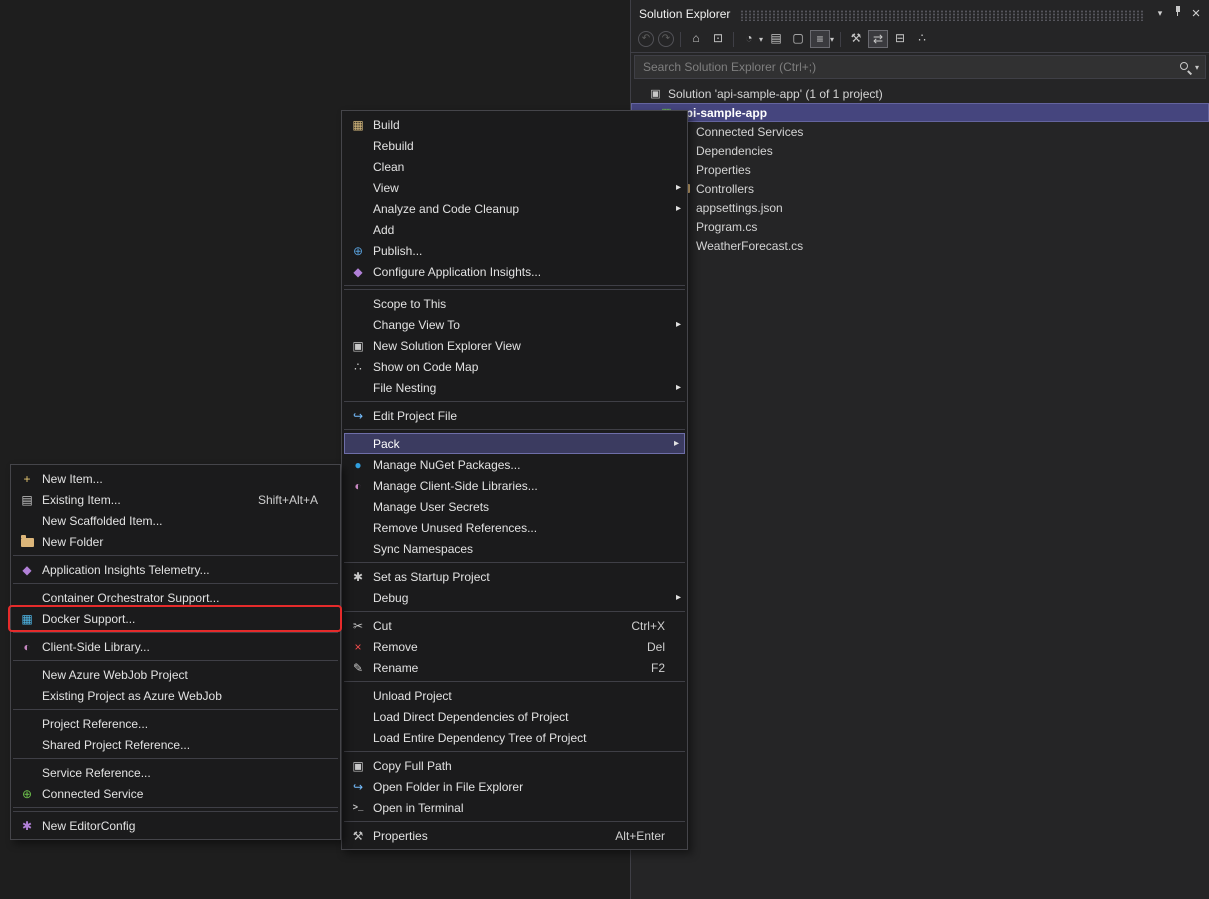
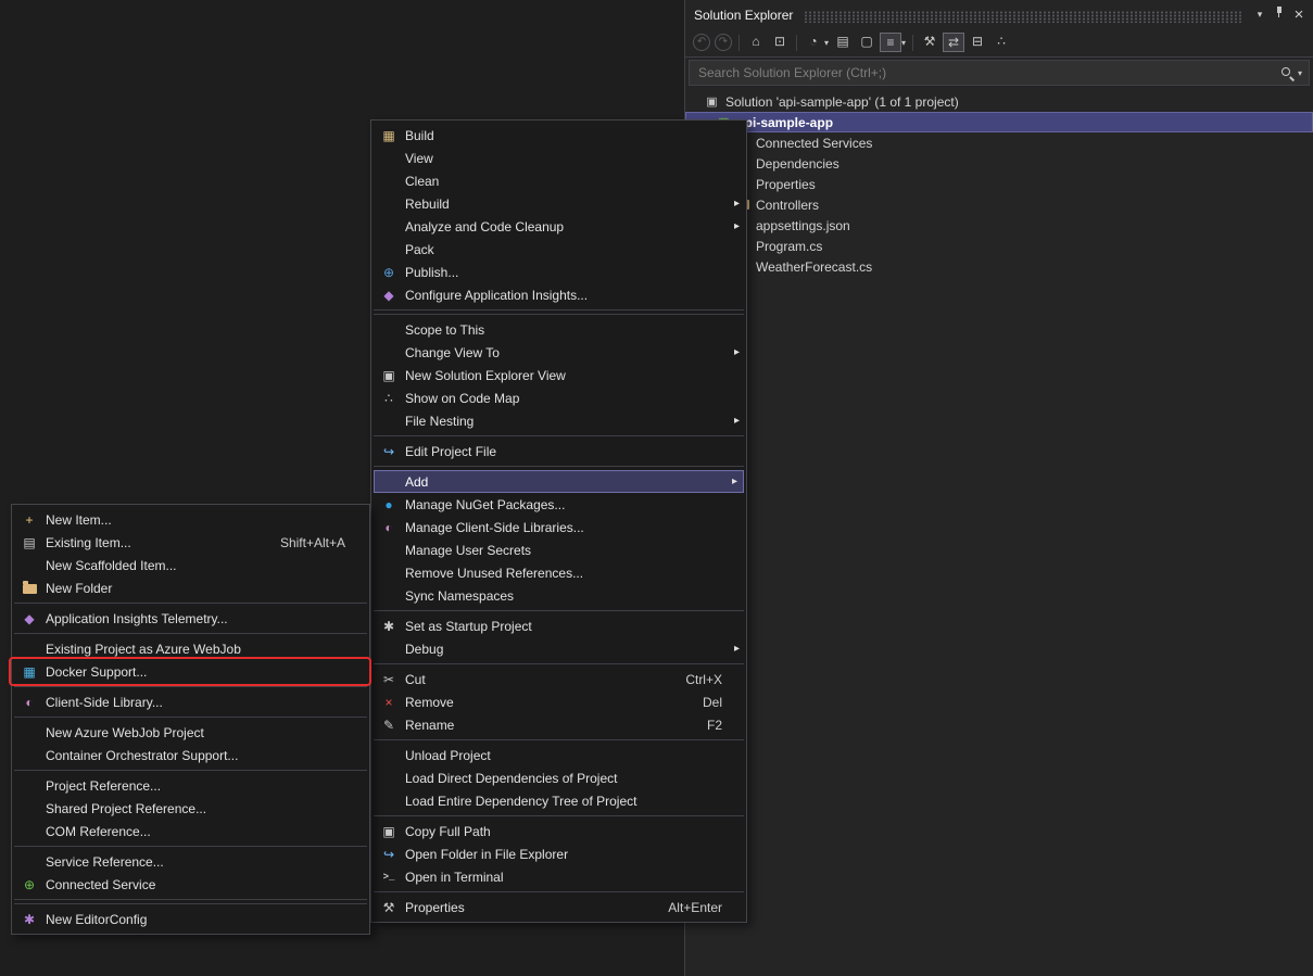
  Solution Explorer
  ▾
  ×
  ↶
  ↷
  ⌂
  ⊡
  ◔
  ▾
  ▤
  ▢
  ≡
  ▾
  ⚒
  ⇄
  ⊟
  ∴
  Search Solution Explorer (Ctrl+;)
  ▾
  ▣
  Solution 'api-sample-app' (1 of 1 project)
  pi-sample-app
  Connected Services
  Dependencies
  Properties
  Controllers
  appsettings.json
  Program.cs
  WeatherForecast.cs
  ▦
  Build
- Rebuild
+ View
  Clean
- View
+ Rebuild
  ▸
  Analyze and Code Cleanup
  ▸
- Add
+ Pack
  ⊕
  Publish...
  ◆
  Configure Application Insights...
  Scope to This
  Change View To
  ▸
  ▣
  New Solution Explorer View
  ∴
  Show on Code Map
  File Nesting
  ▸
  ↪
  Edit Project File
- Pack
+ Add
  ▸
  ●
  Manage NuGet Packages...
  ◐
  Manage Client-Side Libraries...
  Manage User Secrets
  Remove Unused References...
  Sync Namespaces
  ✱
  Set as Startup Project
  Debug
  ▸
  ✂
  Cut
  Ctrl+X
  ×
  Remove
  Del
  ✎
  Rename
  F2
  Unload Project
  Load Direct Dependencies of Project
  Load Entire Dependency Tree of Project
  ▣
  Copy Full Path
  ↪
  Open Folder in File Explorer
  >_
  Open in Terminal
  ⚒
  Properties
  Alt+Enter
  +
  New Item...
  ▤
  Existing Item...
  Shift+Alt+A
  New Scaffolded Item...
  New Folder
  ◆
  Application Insights Telemetry...
- Container Orchestrator Support...
+ Existing Project as Azure WebJob
  ▦
  Docker Support...
  ◐
  Client-Side Library...
  New Azure WebJob Project
- Existing Project as Azure WebJob
+ Container Orchestrator Support...
  Project Reference...
  Shared Project Reference...
+ COM Reference...
  Service Reference...
  ⊕
  Connected Service
  ✱
  New EditorConfig
